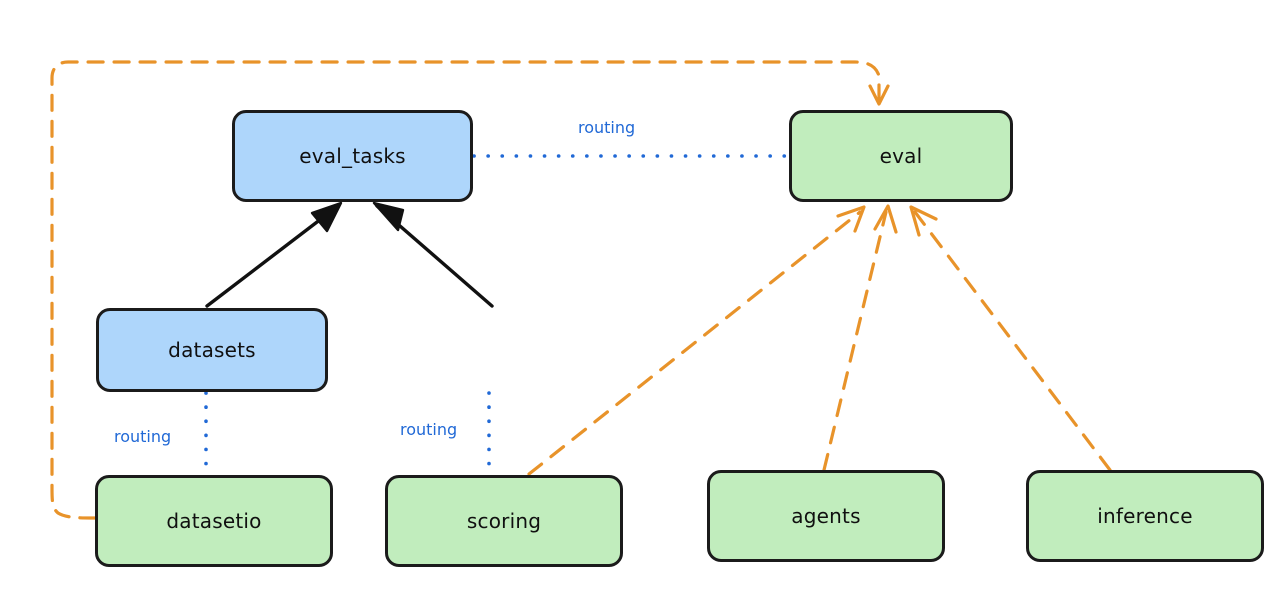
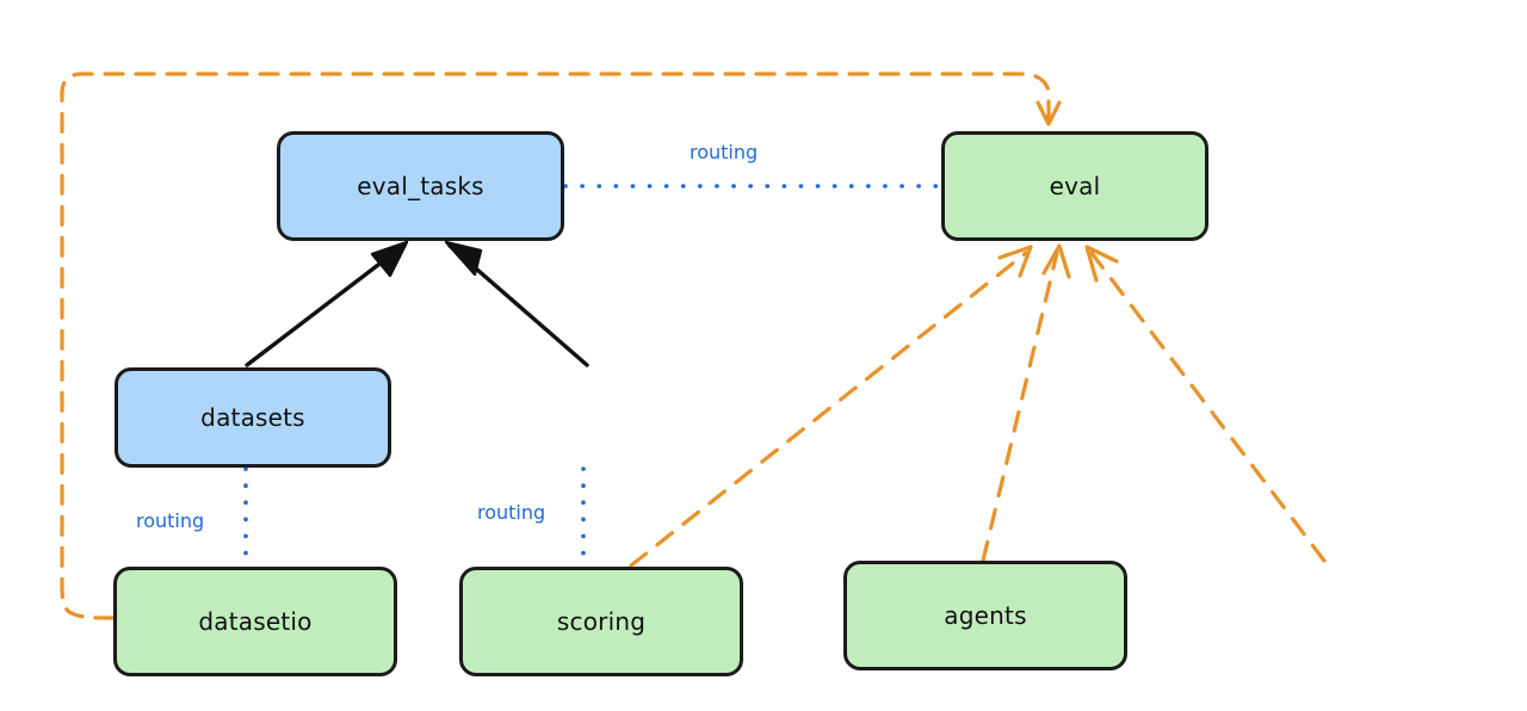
  eval_tasks
  eval
  datasets
  datasetio
  scoring
  agents
- inference
  routing
  routing
  routing
